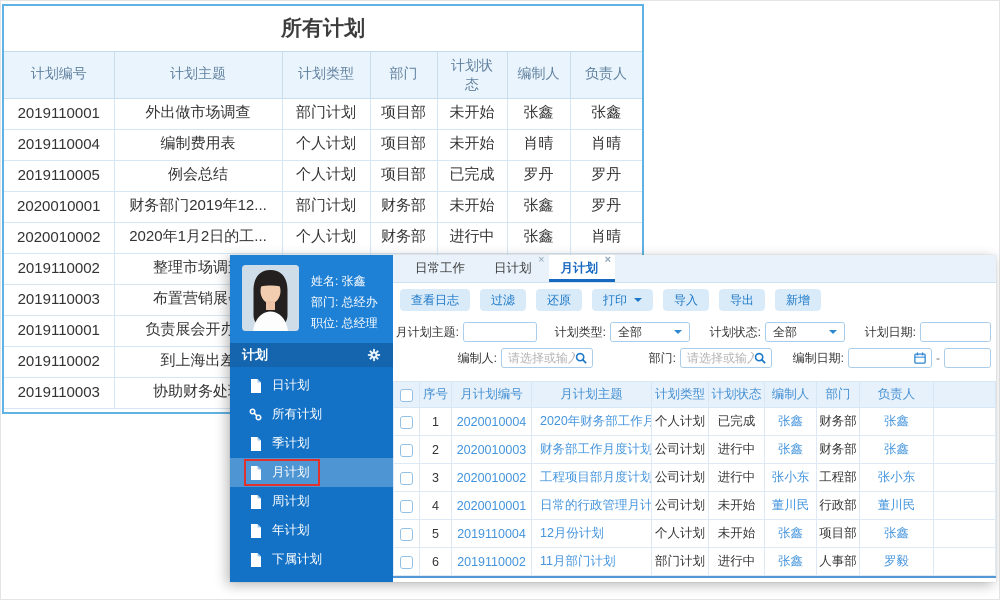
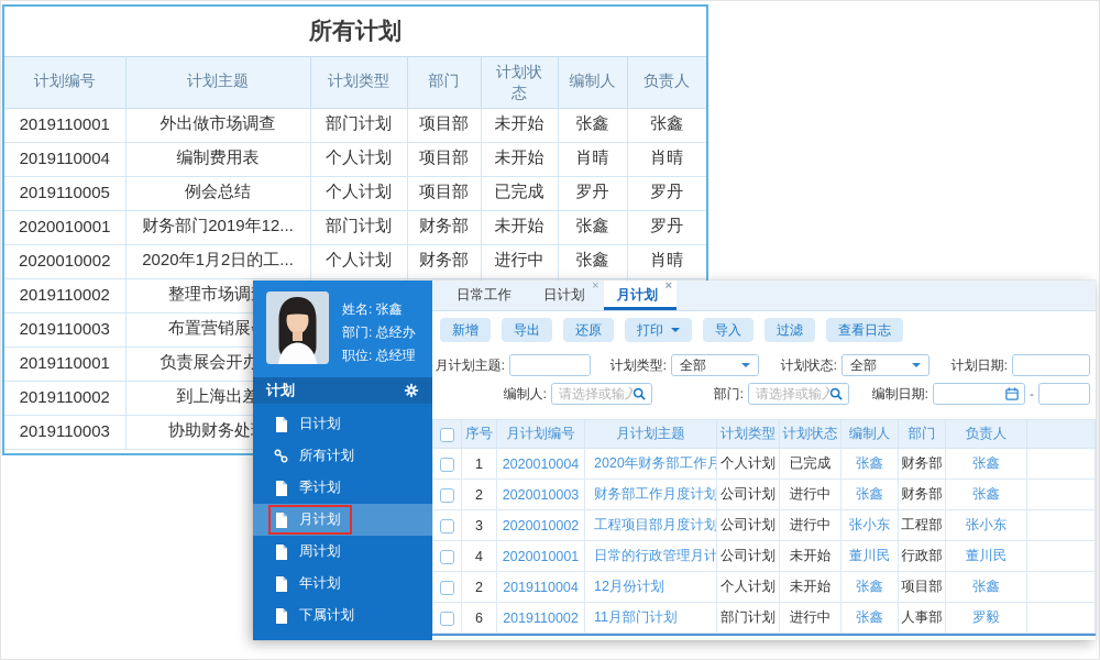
  所有计划
  计划编号	计划主题	计划类型	部门	计划状态	编制人	负责人
  2019110001	外出做市场调查	部门计划	项目部	未开始	张鑫	张鑫
  2019110004	编制费用表	个人计划	项目部	未开始	肖晴	肖晴
  2019110005	例会总结	个人计划	项目部	已完成	罗丹	罗丹
  2020010001	财务部门2019年12...	部门计划	财务部	未开始	张鑫	罗丹
  2020010002	2020年1月2日的工...	个人计划	财务部	进行中	张鑫	肖晴
  2019110002	整理市场调
  2019110003	布置营销展
  2019110001	负责展会开办
  2019110002	到上海出差
  2019110003	协助财务处
  姓名: 张鑫
  部门: 总经办
  职位: 总经理
  计划
  日计划
  所有计划
  季计划
  月计划
  周计划
  年计划
  下属计划
  日常工作
  日计划
  ×
  月计划
  ×
- 查看日志
+ 新增
- 过滤
+ 导出
  还原
  打印
  导入
- 导出
+ 过滤
- 新增
+ 查看日志
  月计划主题:
  计划类型:
  全部
  计划状态:
  全部
  计划日期:
  编制人:
  请选择或输入
  部门:
  请选择或输入
  编制日期:
  -
  	序号	月计划编号	月计划主题	计划类型	计划状态	编制人	部门	负责人
  	1	2020010004	2020年财务部工作月	个人计划	已完成	张鑫	财务部	张鑫
  	2	2020010003	财务部工作月度计划	公司计划	进行中	张鑫	财务部	张鑫
  	3	2020010002	工程项目部月度计划	公司计划	进行中	张小东	工程部	张小东
  	4	2020010001	日常的行政管理月计	公司计划	未开始	董川民	行政部	董川民
- 	5	2019110004	12月份计划	个人计划	未开始	张鑫	项目部	张鑫
+ 	2	2019110004	12月份计划	个人计划	未开始	张鑫	项目部	张鑫
  	6	2019110002	11月部门计划	部门计划	进行中	张鑫	人事部	罗毅
